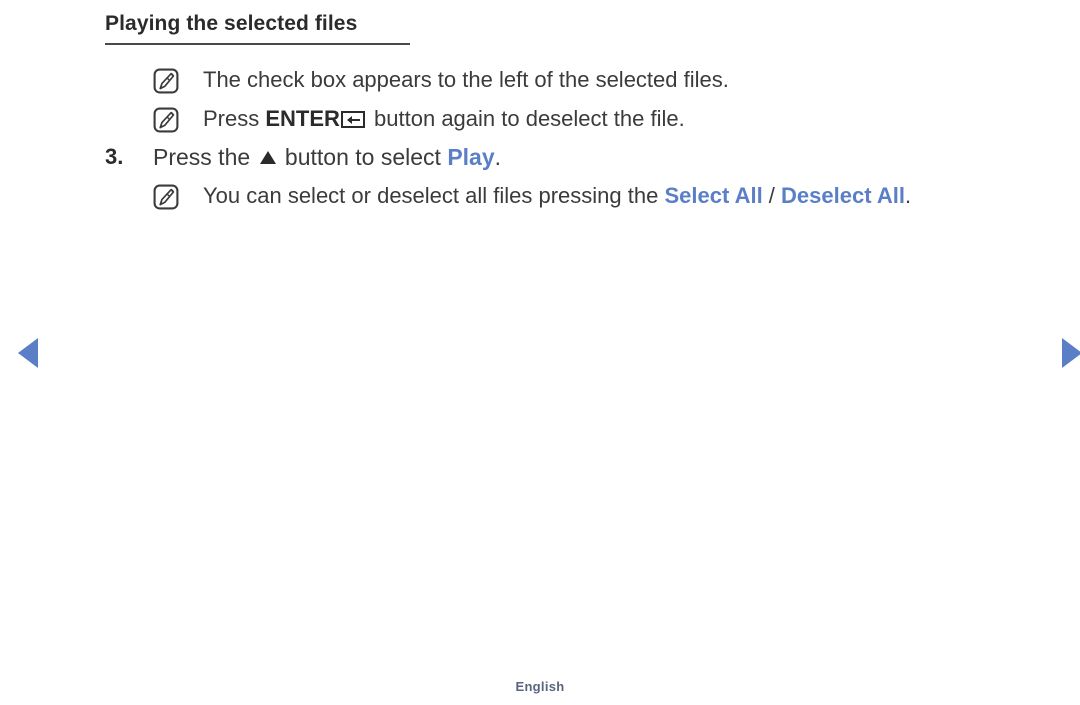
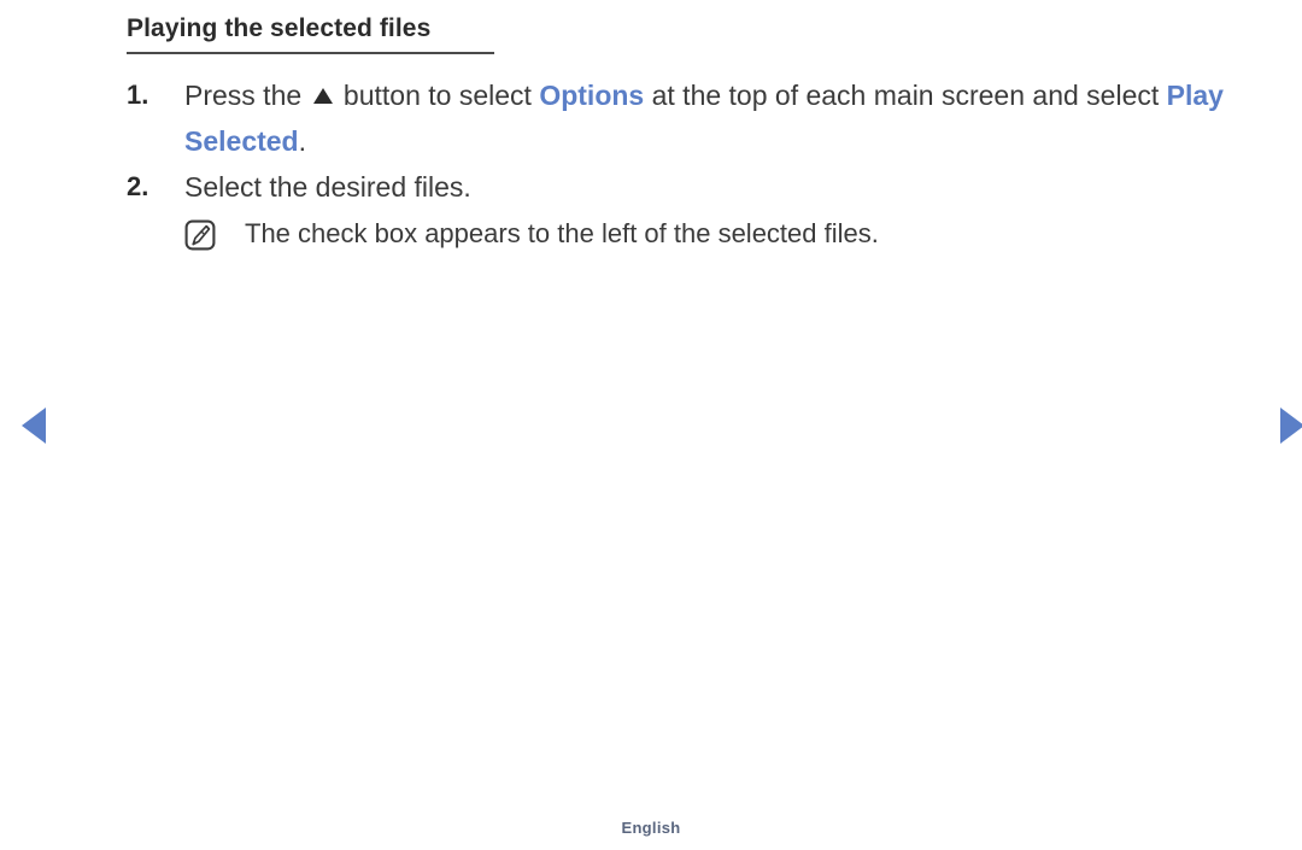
  Playing the selected files
+ 1.
+ Press the button to select Options at the top of each main screen and select Play Selected.
+ 2.
+ Select the desired files.
  The check box appears to the left of the selected files.
- Press ENTER button again to deselect the file.
- 3.
- Press the button to select Play.
- You can select or deselect all files pressing the Select All / Deselect All.
  English
